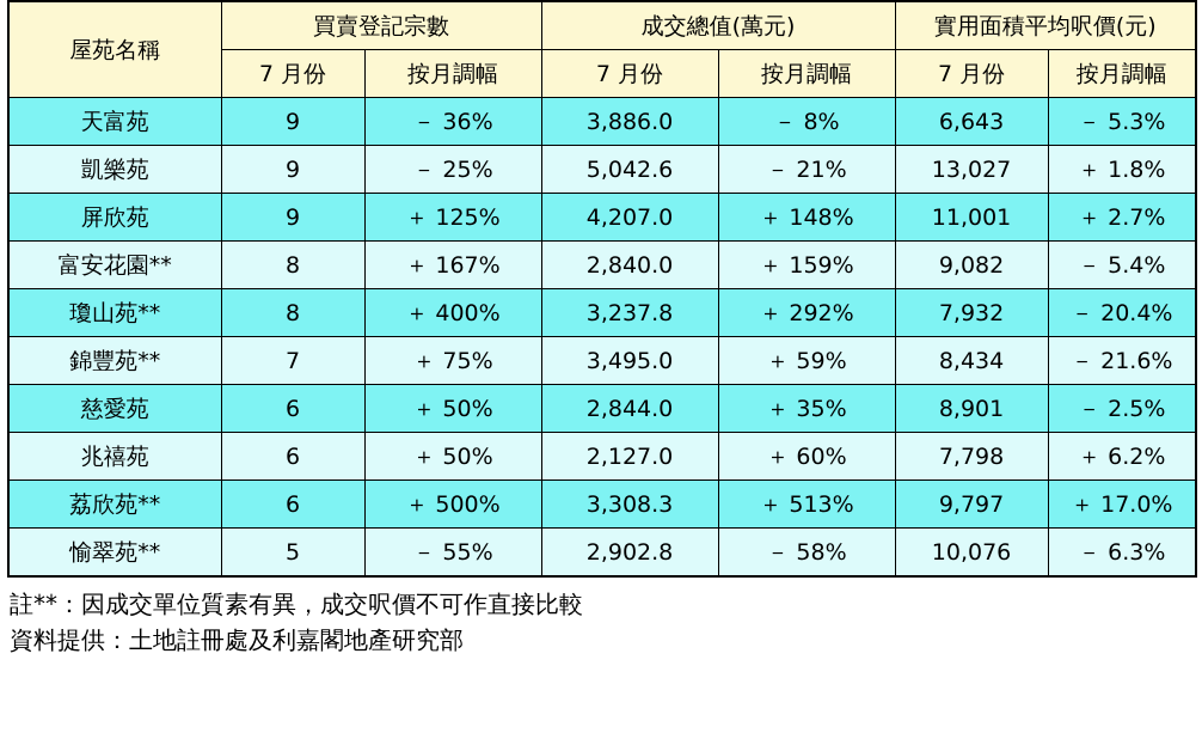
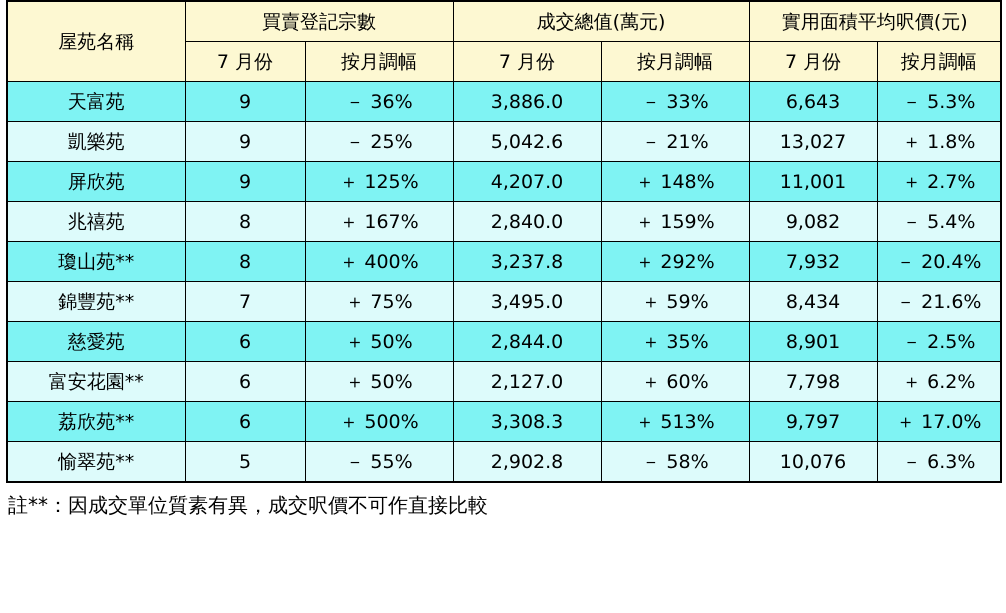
  屋苑名稱	買賣登記宗數	成交總值(萬元)	實用面積平均呎價(元)
  7 月份	按月調幅	7 月份	按月調幅	7 月份	按月調幅
- 天富苑	9	－ 36%	3,886.0	－ 8%	6,643	－ 5.3%
+ 天富苑	9	－ 36%	3,886.0	－ 33%	6,643	－ 5.3%
  凱樂苑	9	－ 25%	5,042.6	－ 21%	13,027	＋ 1.8%
  屏欣苑	9	＋ 125%	4,207.0	＋ 148%	11,001	＋ 2.7%
- 富安花園**	8	＋ 167%	2,840.0	＋ 159%	9,082	－ 5.4%
+ 兆禧苑	8	＋ 167%	2,840.0	＋ 159%	9,082	－ 5.4%
  瓊山苑**	8	＋ 400%	3,237.8	＋ 292%	7,932	－ 20.4%
  錦豐苑**	7	＋ 75%	3,495.0	＋ 59%	8,434	－ 21.6%
  慈愛苑	6	＋ 50%	2,844.0	＋ 35%	8,901	－ 2.5%
- 兆禧苑	6	＋ 50%	2,127.0	＋ 60%	7,798	＋ 6.2%
+ 富安花園**	6	＋ 50%	2,127.0	＋ 60%	7,798	＋ 6.2%
  荔欣苑**	6	＋ 500%	3,308.3	＋ 513%	9,797	＋ 17.0%
  愉翠苑**	5	－ 55%	2,902.8	－ 58%	10,076	－ 6.3%
  註**：因成交單位質素有異，成交呎價不可作直接比較
- 資料提供：土地註冊處及利嘉閣地產研究部
